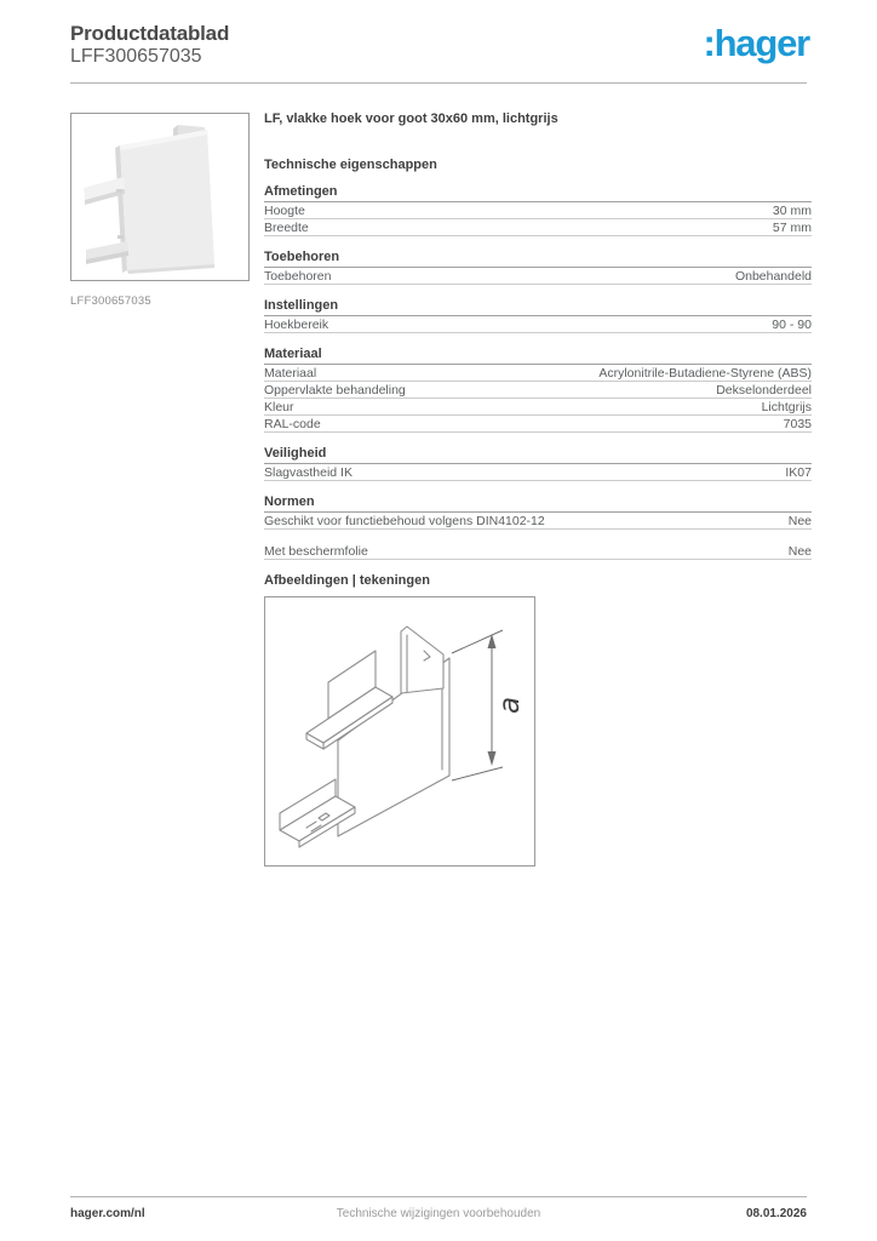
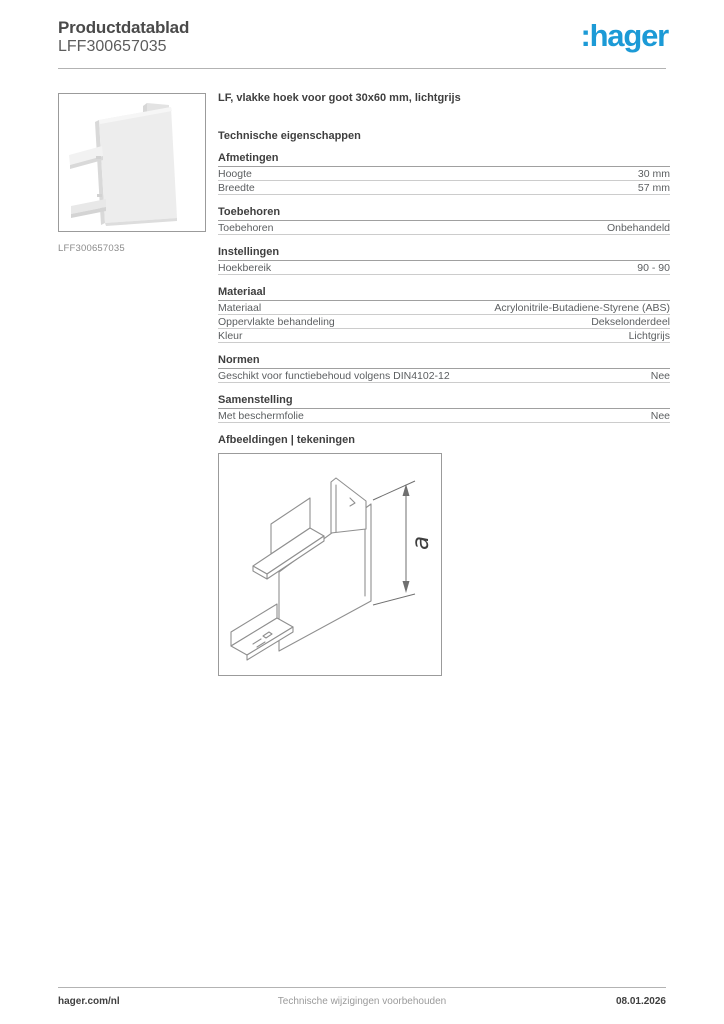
  Productdatablad
  LFF300657035
  :hager
  LFF300657035
  LF, vlakke hoek voor goot 30x60 mm, lichtgrijs
  Technische eigenschappen
  Afmetingen
  Hoogte
  30 mm
  Breedte
  57 mm
  Toebehoren
  Toebehoren
  Onbehandeld
  Instellingen
  Hoekbereik
  90 - 90
  Materiaal
  Materiaal
  Acrylonitrile-Butadiene-Styrene (ABS)
  Oppervlakte behandeling
  Dekselonderdeel
  Kleur
  Lichtgrijs
- RAL-code
- 7035
- Veiligheid
- Slagvastheid IK
- IK07
  Normen
  Geschikt voor functiebehoud volgens DIN4102-12
  Nee
+ Samenstelling
  Met beschermfolie
  Nee
  Afbeeldingen | tekeningen
  hager.com/nl
  Technische wijzigingen voorbehouden
  08.01.2026
